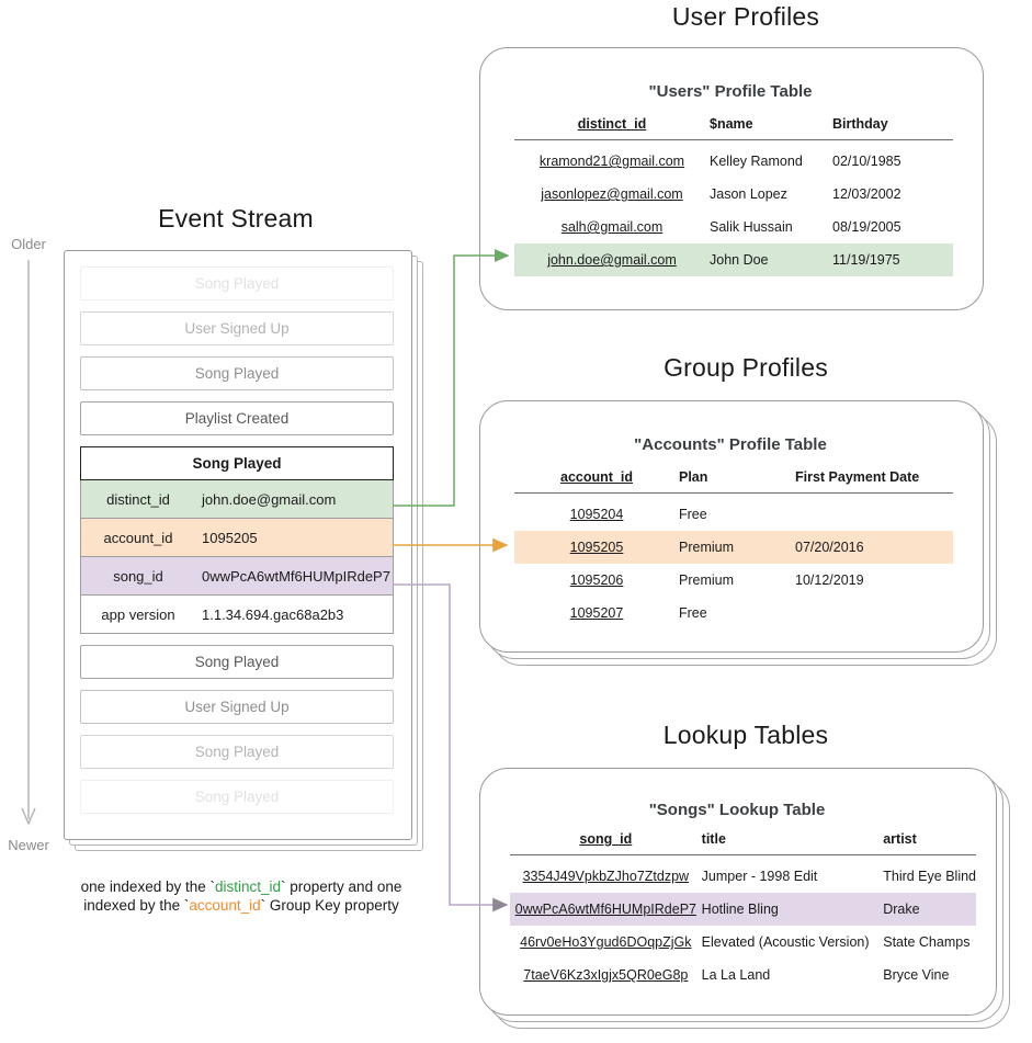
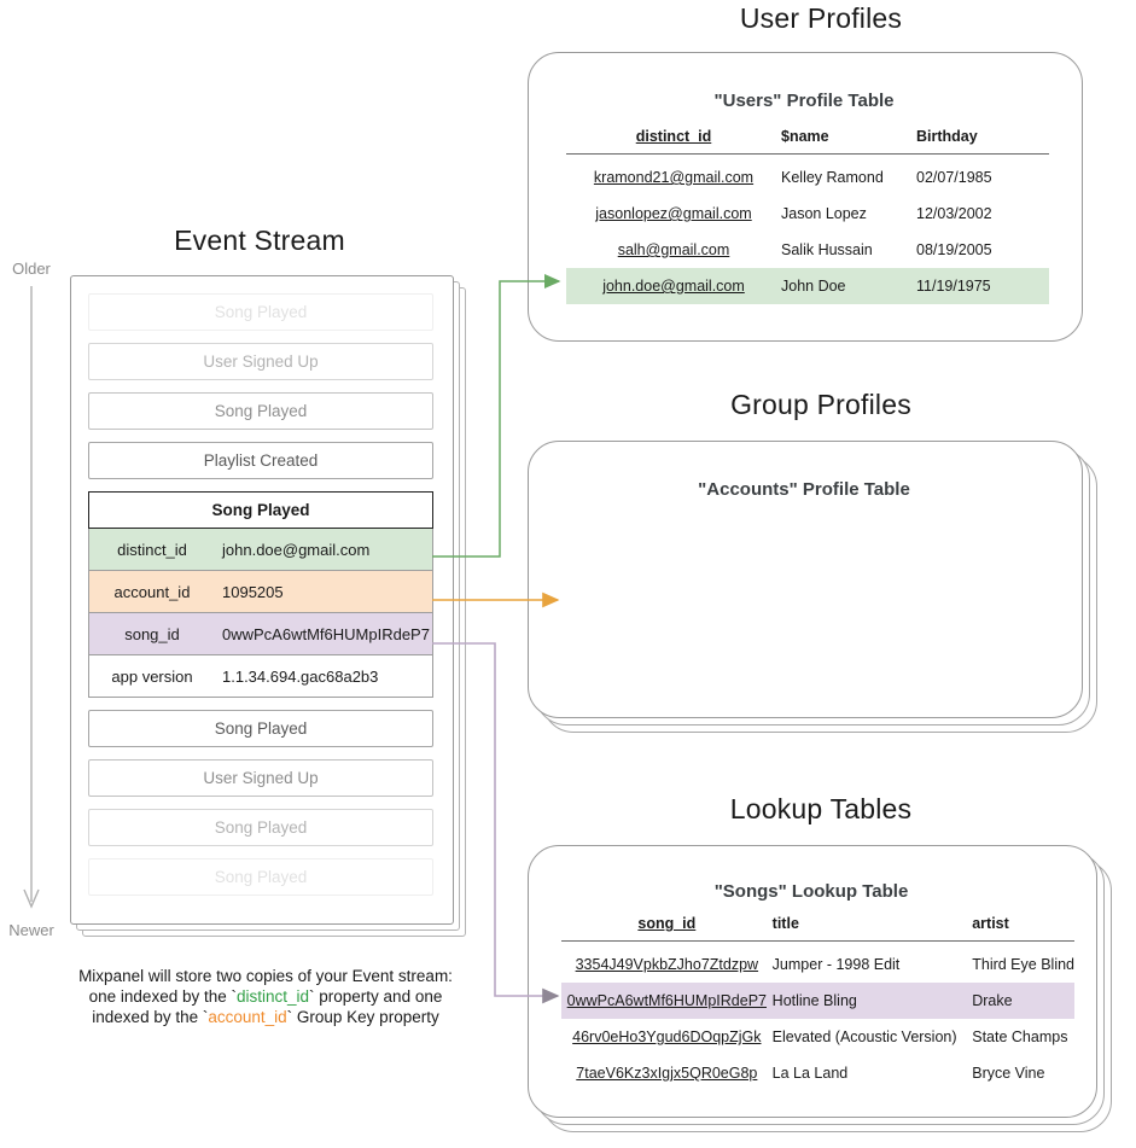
  User Profiles
  Group Profiles
  Lookup Tables
  Event Stream
  Older
  Newer
  Song Played
  User Signed Up
  Song Played
  Playlist Created
  Song Played
  distinct_id
  john.doe@gmail.com
  account_id
  1095205
  song_id
  0wwPcA6wtMf6HUMpIRdeP7
  app version
  1.1.34.694.gac68a2b3
  Song Played
  User Signed Up
  Song Played
  Song Played
+ Mixpanel will store two copies of your Event stream:
  one indexed by the `distinct_id` property and one
  indexed by the `account_id` Group Key property
  "Users" Profile Table
  distinct_id	$name	Birthday
- kramond21@gmail.com	Kelley Ramond	02/10/1985
+ kramond21@gmail.com	Kelley Ramond	02/07/1985
  jasonlopez@gmail.com	Jason Lopez	12/03/2002
  salh@gmail.com	Salik Hussain	08/19/2005
  john.doe@gmail.com	John Doe	11/19/1975
  "Accounts" Profile Table
- account_id	Plan	First Payment Date
- 1095204	Free
- 1095205	Premium	07/20/2016
- 1095206	Premium	10/12/2019
- 1095207	Free
  "Songs" Lookup Table
  song_id	title	artist
  3354J49VpkbZJho7Ztdzpw	Jumper - 1998 Edit	Third Eye Blind
  0wwPcA6wtMf6HUMpIRdeP7	Hotline Bling	Drake
  46rv0eHo3Ygud6DOqpZjGk	Elevated (Acoustic Version)	State Champs
  7taeV6Kz3xIgjx5QR0eG8p	La La Land	Bryce Vine
